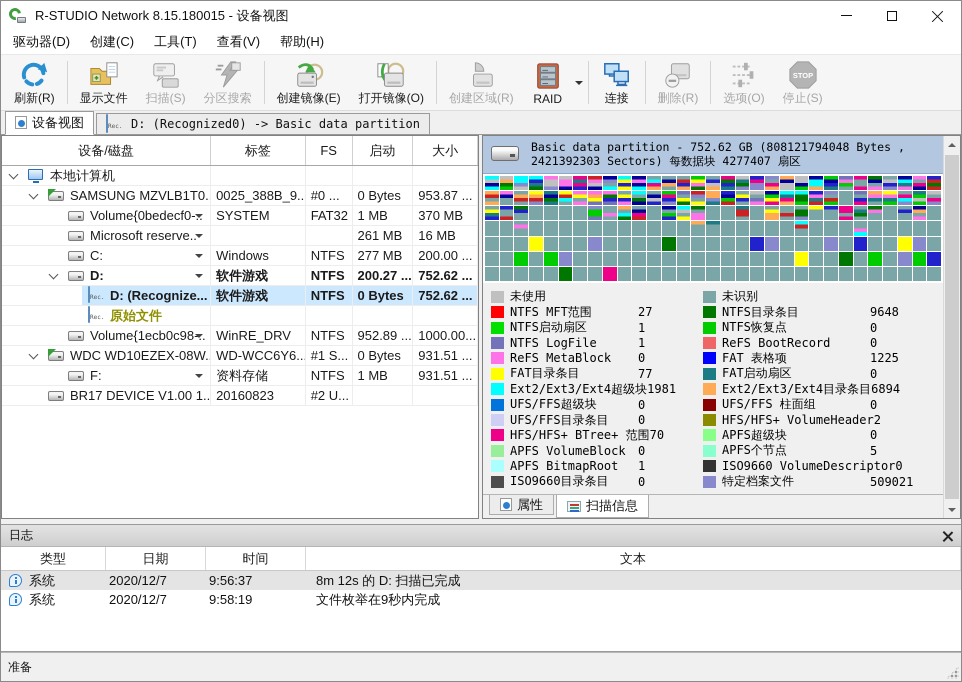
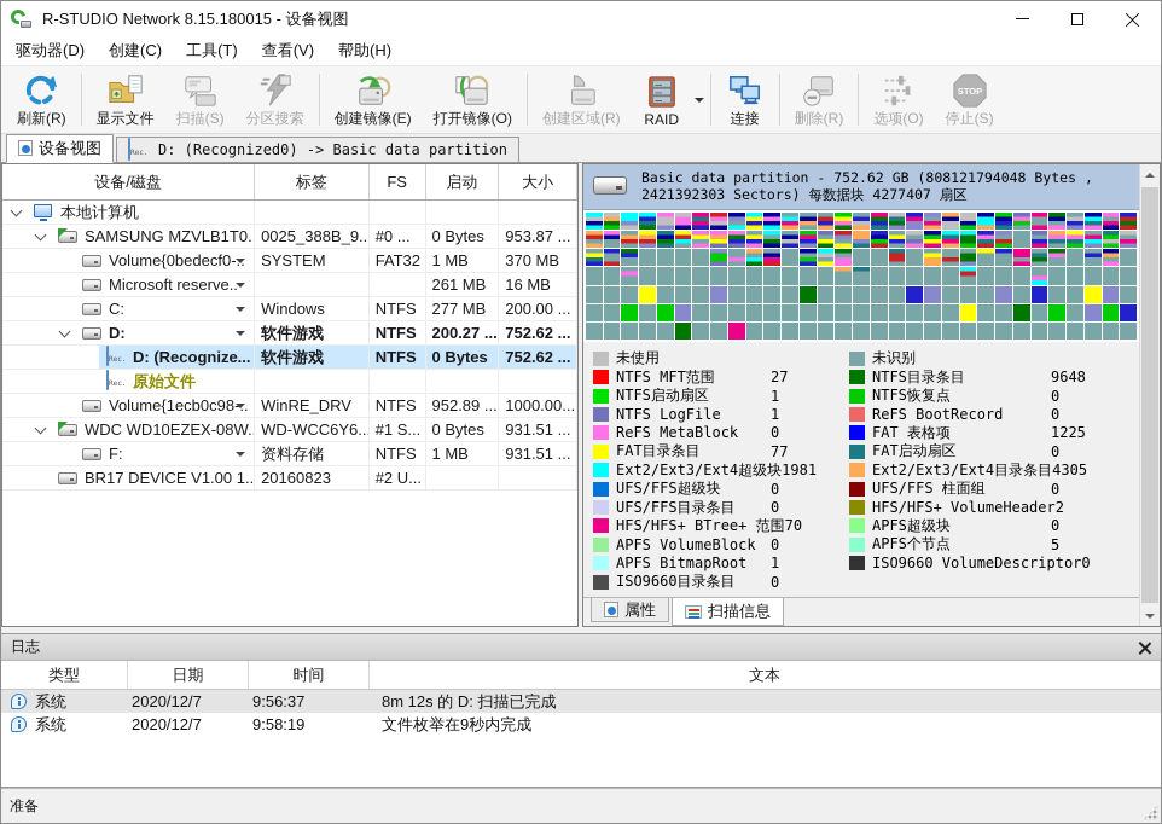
  R-STUDIO Network 8.15.180015 - 设备视图
  驱动器(D)
  创建(C)
  工具(T)
  查看(V)
  帮助(H)
  刷新(R)
  显示文件
  扫描(S)
  分区搜索
  创建镜像(E)
  打开镜像(O)
  创建区域(R)
  RAID
  连接
  删除(R)
  选项(O)
  STOP
  停止(S)
  设备视图
  D: (Recognized0) -> Basic data partition
  设备/磁盘
  标签
  FS
  启动
  大小
  本地计算机
  SAMSUNG MZVLB1T0.
  0025_388B_9..
  #0 ...
  0 Bytes
  953.87 ...
  Volume{0bedecf0-..
  SYSTEM
  FAT32
  1 MB
  370 MB
  Microsoft reserve..
  261 MB
  16 MB
  C:
  Windows
  NTFS
  277 MB
  200.00 ...
  D:
  软件游戏
  NTFS
  200.27 ...
  752.62 ...
  D: (Recognize...
  软件游戏
  NTFS
  0 Bytes
  752.62 ...
  原始文件
  Volume{1ecb0c98-..
  WinRE_DRV
  NTFS
  952.89 ...
  1000.00...
  WDC WD10EZEX-08W.
  WD-WCC6Y6...
  #1 S...
  0 Bytes
  931.51 ...
  F:
  资料存储
  NTFS
  1 MB
  931.51 ...
  BR17 DEVICE V1.00 1..
  20160823
  #2 U...
  Basic data partition - 752.62 GB (808121794048 Bytes , 2421392303 Sectors) 每数据块 4277407 扇区
  未使用
  NTFS MFT范围
  27
  NTFS启动扇区
  1
  NTFS LogFile
  1
  ReFS MetaBlock
  0
  FAT目录条目
  77
  Ext2/Ext3/Ext4超级块
  1981
  UFS/FFS超级块
  0
  UFS/FFS目录条目
  0
  HFS/HFS+ BTree+ 范围
  70
  APFS VolumeBlock
  0
  APFS BitmapRoot
  1
  ISO9660目录条目
  0
  未识别
  NTFS目录条目
  9648
  NTFS恢复点
  0
  ReFS BootRecord
  0
  FAT 表格项
  1225
  FAT启动扇区
  0
  Ext2/Ext3/Ext4目录条目
- 6894
+ 4305
  UFS/FFS 柱面组
  0
  HFS/HFS+ VolumeHeader
  2
  APFS超级块
  0
  APFS个节点
  5
  ISO9660 VolumeDescriptor
  0
- 特定档案文件
- 509021
  属性
  扫描信息
  日志
  类型
  日期
  时间
  文本
  系统
  2020/12/7
  9:56:37
  8m 12s 的 D: 扫描已完成
  系统
  2020/12/7
  9:58:19
  文件枚举在9秒内完成
  准备
